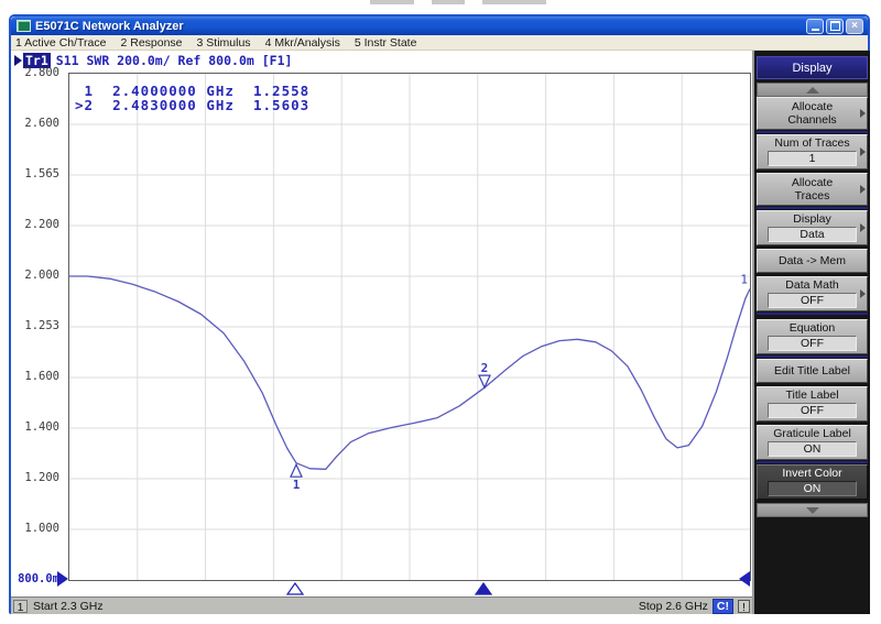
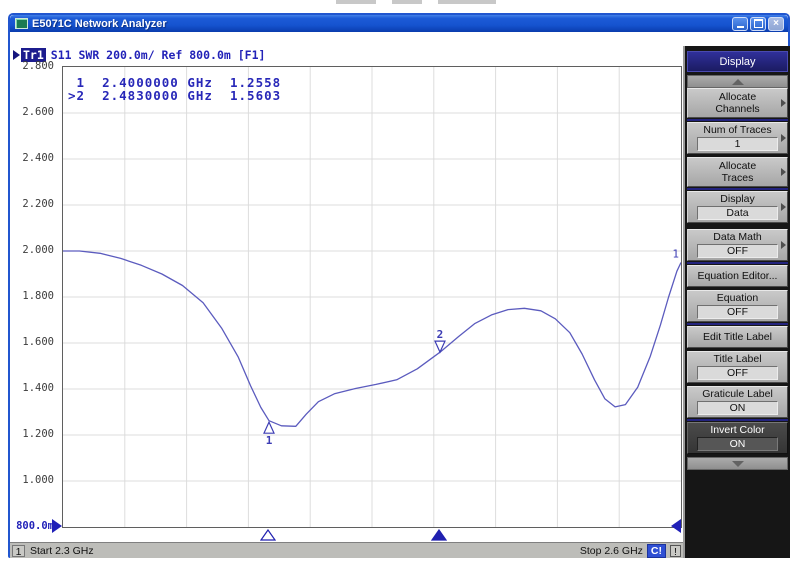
  E5071C Network Analyzer
  ×
- 1 Active Ch/Trace
- 2 Response
- 3 Stimulus
- 4 Mkr/Analysis
- 5 Instr State
  Tr1
  S11 SWR 200.0m/ Ref 800.0m [F1]
  2.800
  2.600
- 1.565
+ 2.400
  2.200
  2.000
- 1.253
+ 1.800
  1.600
  1.400
  1.200
  1.000
  800.0m
  1
  2
  1
  1 2.4000000 GHz 1.2558
  >2 2.4830000 GHz 1.5603
  1
  Start 2.3 GHz
  Stop 2.6 GHz
  C!
  !
  Display
  Allocate
  Channels
  Num of Traces
  1
  Allocate
  Traces
  Display
  Data
- Data -> Mem
  Data Math
  OFF
+ Equation Editor...
  Equation
  OFF
  Edit Title Label
  Title Label
  OFF
  Graticule Label
  ON
  Invert Color
  ON
